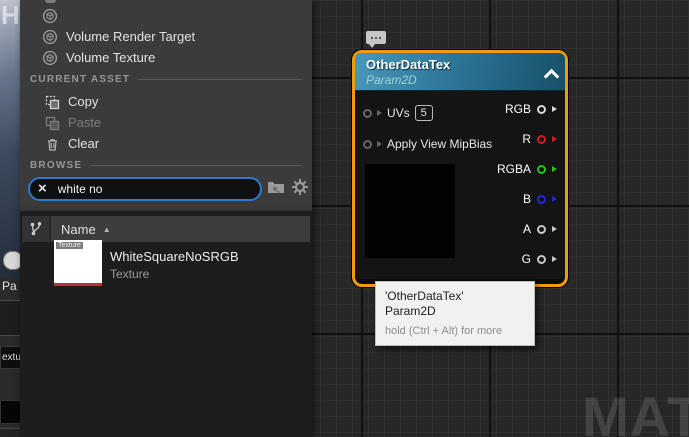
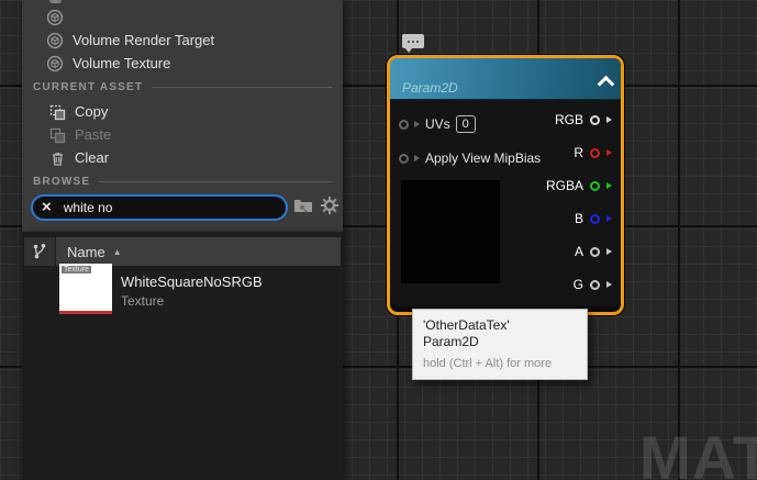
  MAT
- H
- Pa
- extu
- OtherDataTex
  Param2D
  UVs
- 5
+ 0
  Apply View MipBias
  RGB
  R
  RGBA
  B
  A
  G
  Volume Render Target
  Volume Texture
  CURRENT ASSET
  Copy
  Paste
  Clear
  BROWSE
  ×
  white no
  Name
  ▲
  WhiteSquareNoSRGB
  Texture
  'OtherDataTex'
  Param2D
  hold (Ctrl + Alt) for more
